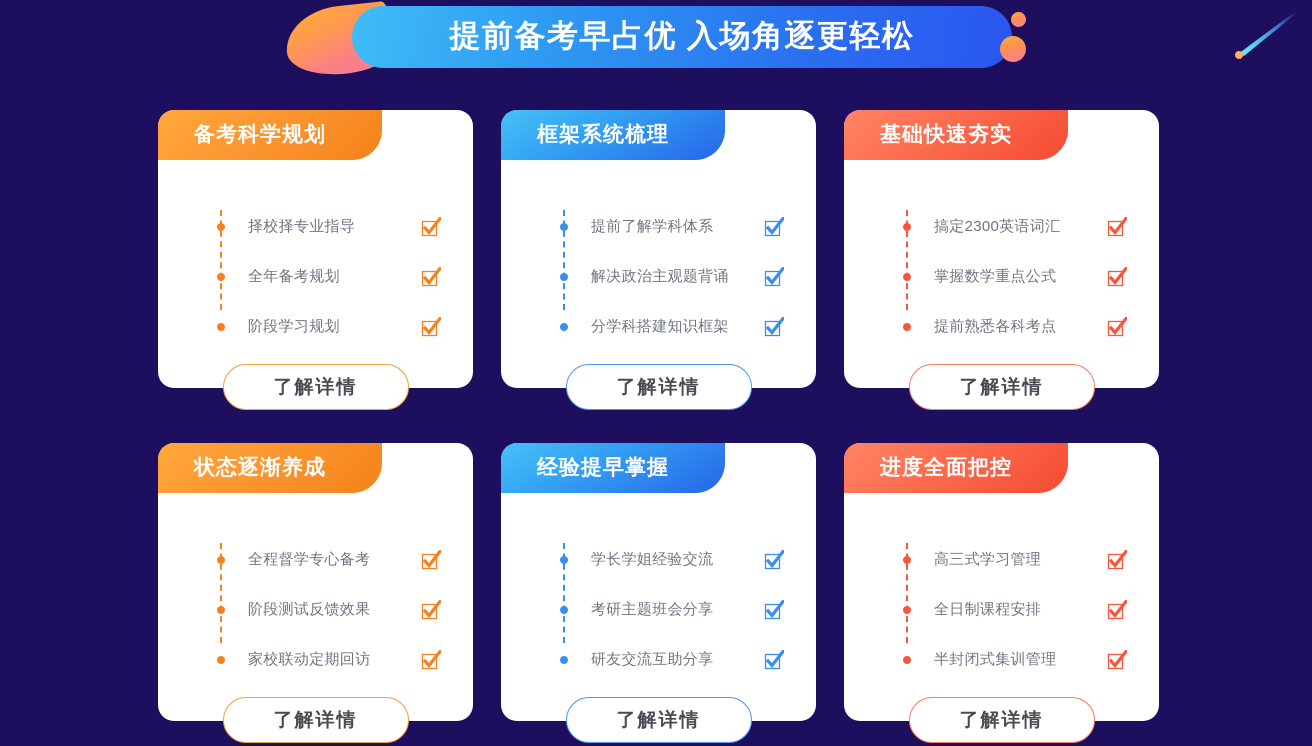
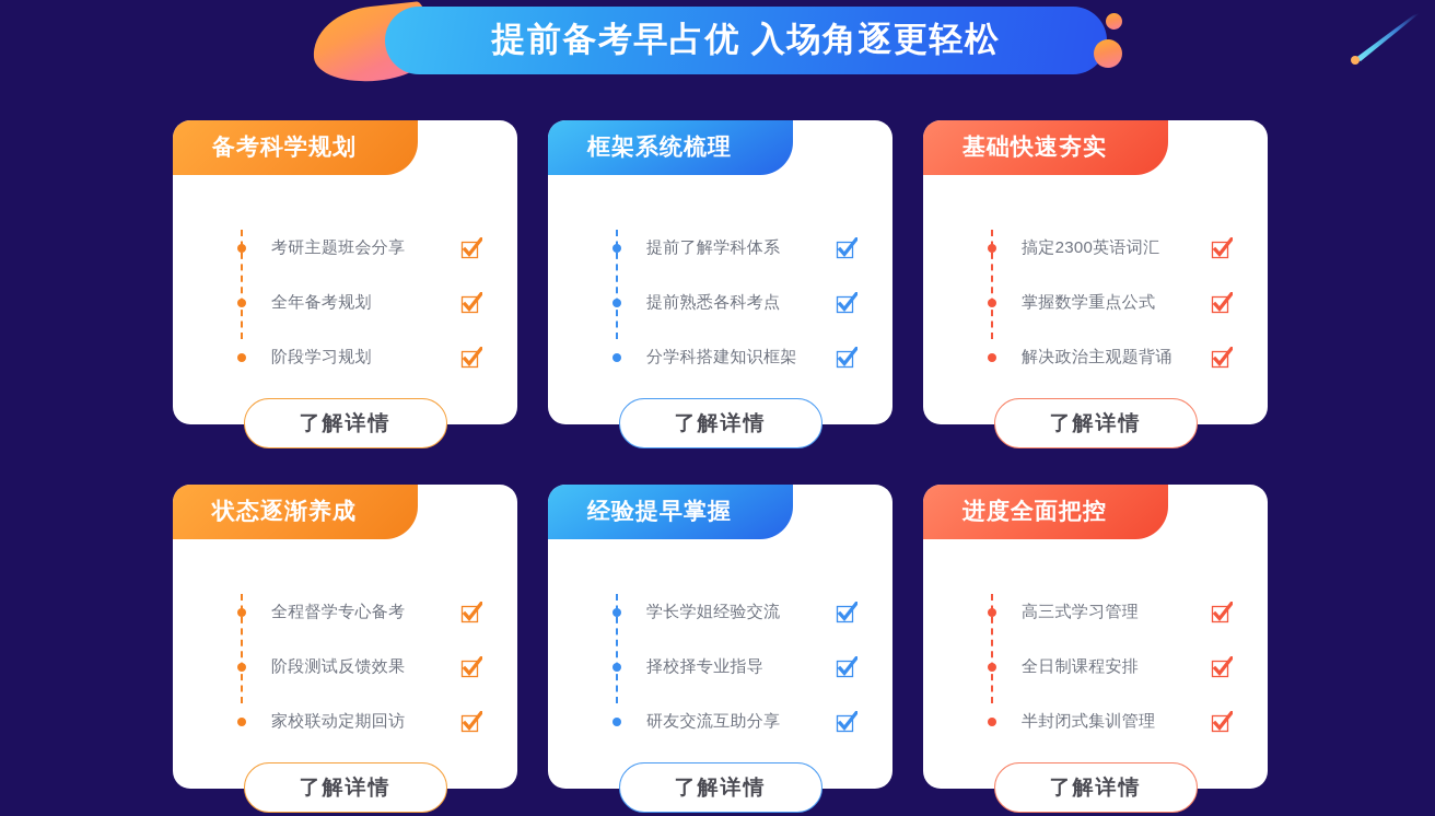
  提前备考早占优 入场角逐更轻松
  备考科学规划
- 择校择专业指导
+ 考研主题班会分享
  全年备考规划
  阶段学习规划
  了解详情
  框架系统梳理
  提前了解学科体系
- 解决政治主观题背诵
+ 提前熟悉各科考点
  分学科搭建知识框架
  了解详情
  基础快速夯实
  搞定2300英语词汇
  掌握数学重点公式
- 提前熟悉各科考点
+ 解决政治主观题背诵
  了解详情
  状态逐渐养成
  全程督学专心备考
  阶段测试反馈效果
  家校联动定期回访
  了解详情
  经验提早掌握
  学长学姐经验交流
- 考研主题班会分享
+ 择校择专业指导
  研友交流互助分享
  了解详情
  进度全面把控
  高三式学习管理
  全日制课程安排
  半封闭式集训管理
  了解详情
